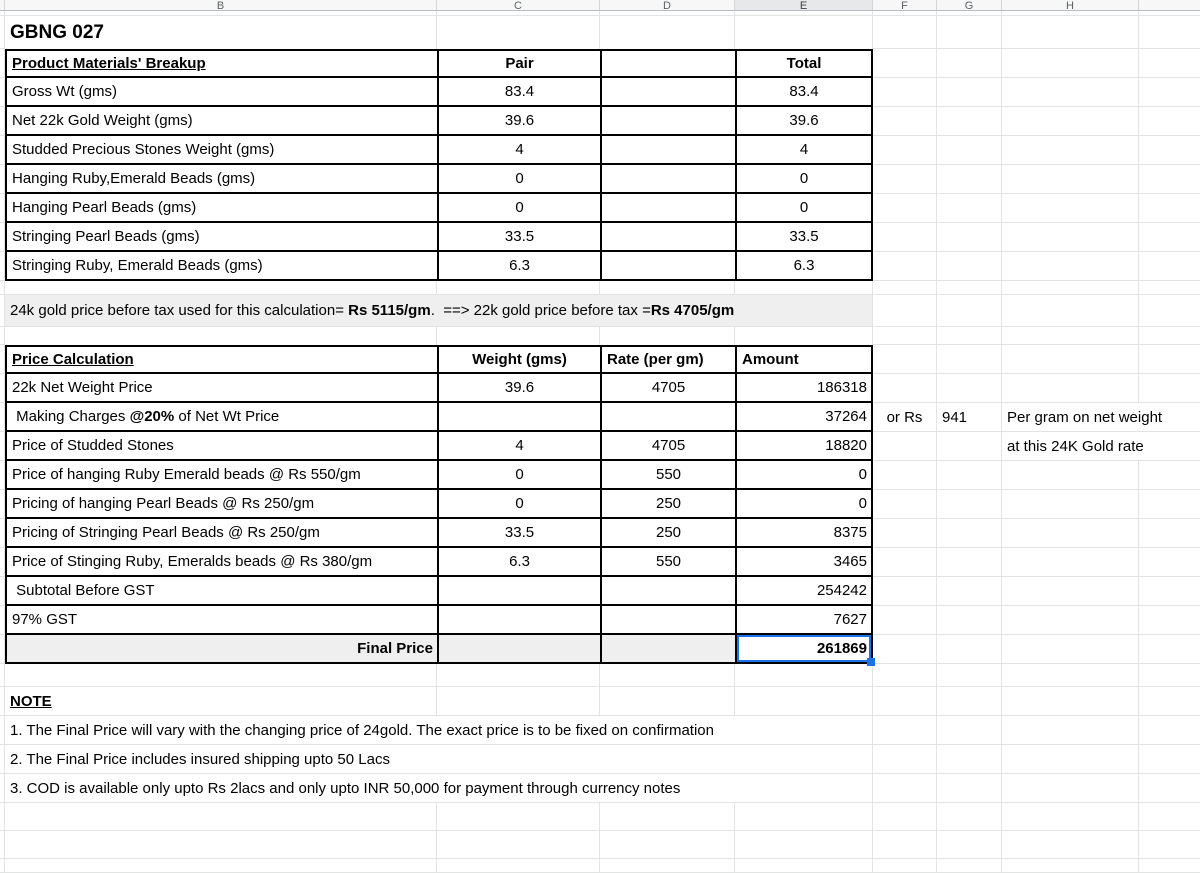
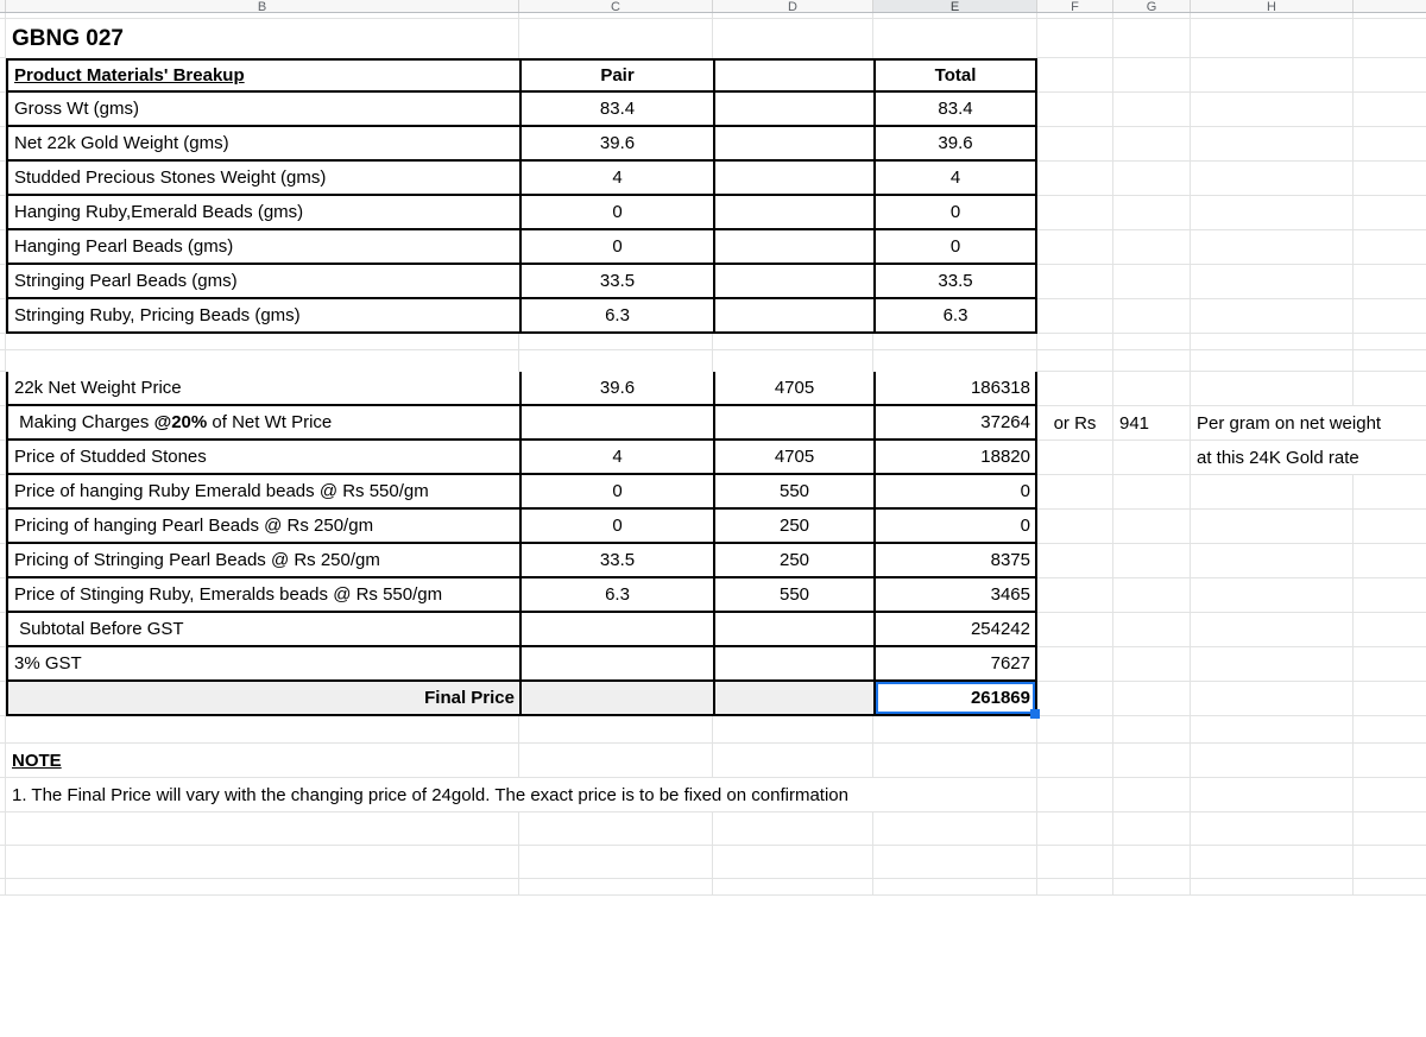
  B
  C
  D
  E
  F
  G
  H
  GBNG 027
  Product Materials' Breakup
  Pair
  Total
  Gross Wt (gms)
  83.4
  83.4
  Net 22k Gold Weight (gms)
  39.6
  39.6
  Studded Precious Stones Weight (gms)
  4
  4
  Hanging Ruby,Emerald Beads (gms)
  0
  0
  Hanging Pearl Beads (gms)
  0
  0
  Stringing Pearl Beads (gms)
  33.5
  33.5
- Stringing Ruby, Emerald Beads (gms)
+ Stringing Ruby, Pricing Beads (gms)
  6.3
  6.3
- 24k gold price before tax used for this calculation=
- Rs 5115/gm
- . ==> 22k gold price before tax =
- Rs 4705/gm
- Price Calculation
- Weight (gms)
- Rate (per gm)
- Amount
  22k Net Weight Price
  39.6
  4705
  186318
  Making Charges
  @20%
  of Net Wt Price
  37264
  or Rs
  941
  Per gram on net weight
  Price of Studded Stones
  4
  4705
  18820
  at this 24K Gold rate
  Price of hanging Ruby Emerald beads @ Rs 550/gm
  0
  550
  0
  Pricing of hanging Pearl Beads @ Rs 250/gm
  0
  250
  0
  Pricing of Stringing Pearl Beads @ Rs 250/gm
  33.5
  250
  8375
- Price of Stinging Ruby, Emeralds beads @ Rs 380/gm
+ Price of Stinging Ruby, Emeralds beads @ Rs 550/gm
  6.3
  550
  3465
  Subtotal Before GST
  254242
- 97% GST
+ 3% GST
  7627
  Final Price
  261869
  NOTE
  1. The Final Price will vary with the changing price of 24gold. The exact price is to be fixed on confirmation
- 2. The Final Price includes insured shipping upto 50 Lacs
- 3. COD is available only upto Rs 2lacs and only upto INR 50,000 for payment through currency notes
